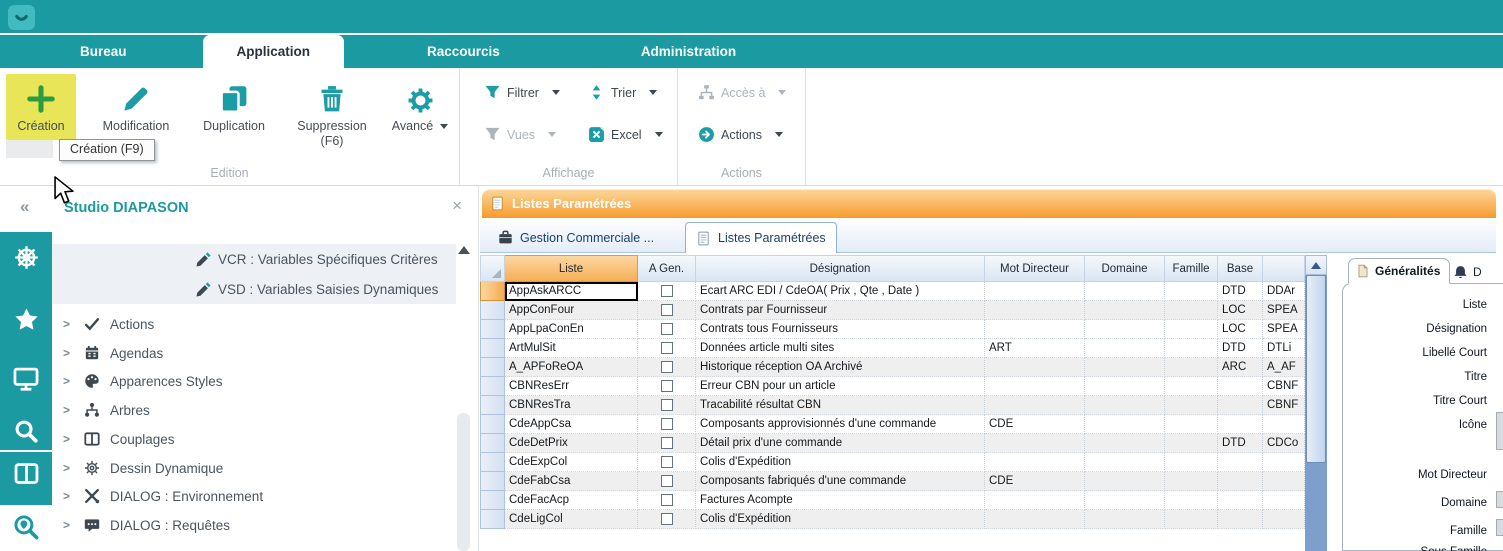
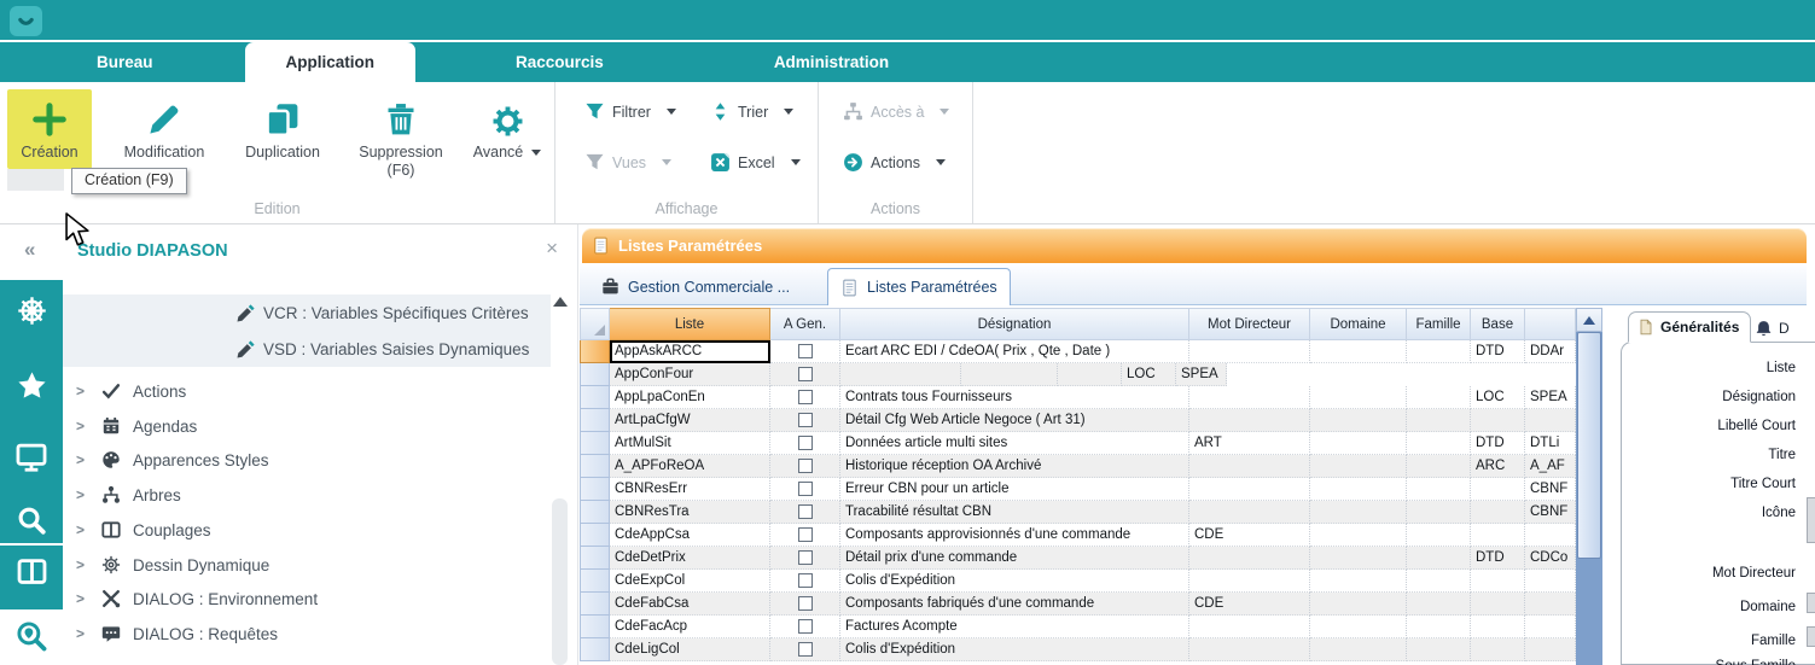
  Bureau
  Application
  Raccourcis
  Administration
  Edition
  Création
  Modification
  Duplication
  Suppression
  (F6)
  Avancé
  Affichage
  Filtrer
  Trier
  Vues
  Excel
  Actions
  Accès à
  Actions
  Création (F9)
  «
  Studio DIAPASON
  ×
  VCR : Variables Spécifiques Critères
  VSD : Variables Saisies Dynamiques
  >
  Actions
  >
  Agendas
  >
  Apparences Styles
  >
  Arbres
  >
  Couplages
  >
  Dessin Dynamique
  >
  DIALOG : Environnement
  >
  DIALOG : Requêtes
  Listes Paramétrées
  Gestion Commerciale ...
  Listes Paramétrées
  Liste
  A Gen.
  Désignation
  Mot Directeur
  Domaine
  Famille
  Base
  AppAskARCC
  Ecart ARC EDI / CdeOA( Prix , Qte , Date )
  DTD
  DDAr
  AppConFour
- Contrats par Fournisseur
  LOC
  SPEA
  AppLpaConEn
  Contrats tous Fournisseurs
  LOC
  SPEA
+ ArtLpaCfgW
+ Détail Cfg Web Article Negoce ( Art 31)
  ArtMulSit
  Données article multi sites
  ART
  DTD
  DTLi
  A_APFoReOA
  Historique réception OA Archivé
  ARC
  A_AF
  CBNResErr
  Erreur CBN pour un article
  CBNF
  CBNResTra
  Tracabilité résultat CBN
  CBNF
  CdeAppCsa
  Composants approvisionnés d'une commande
  CDE
  CdeDetPrix
  Détail prix d'une commande
  DTD
  CDCo
  CdeExpCol
  Colis d'Expédition
  CdeFabCsa
  Composants fabriqués d'une commande
  CDE
  CdeFacAcp
  Factures Acompte
  CdeLigCol
  Colis d'Expédition
  Liste
  Désignation
  Libellé Court
  Titre
  Titre Court
  Icône
  Mot Directeur
  Domaine
  Famille
  Généralités
  D
